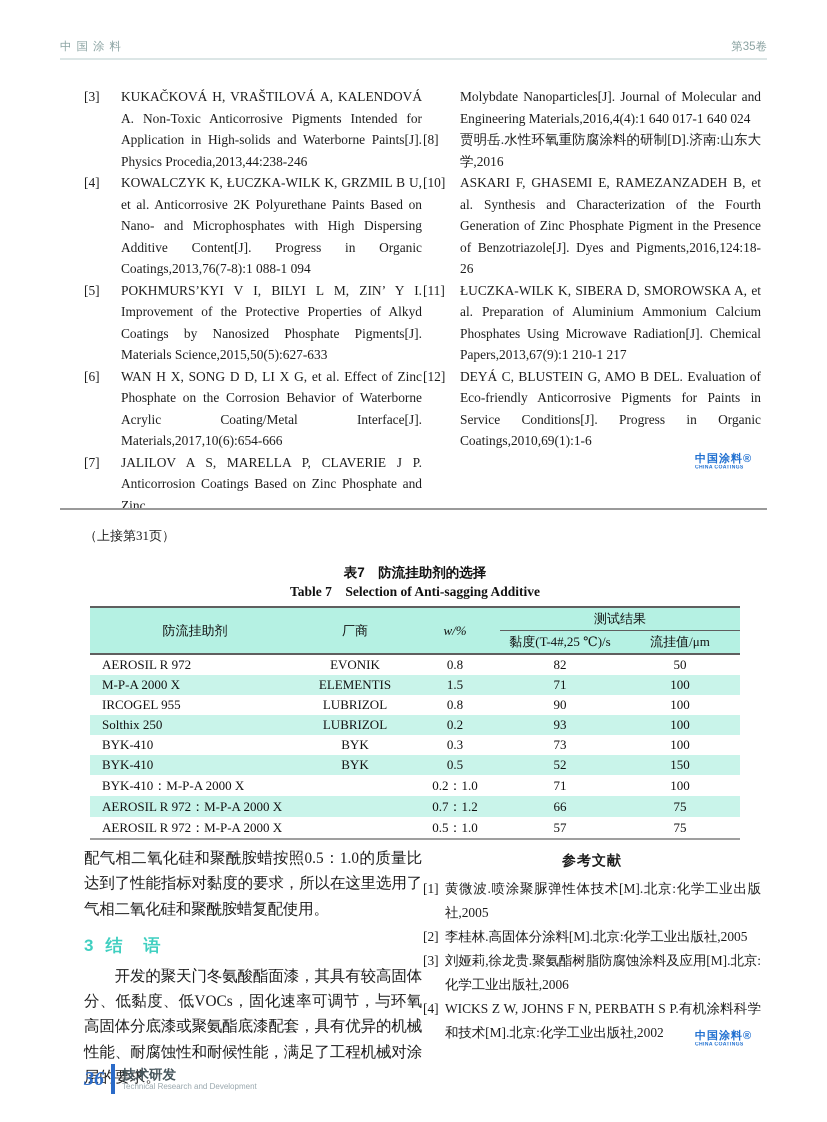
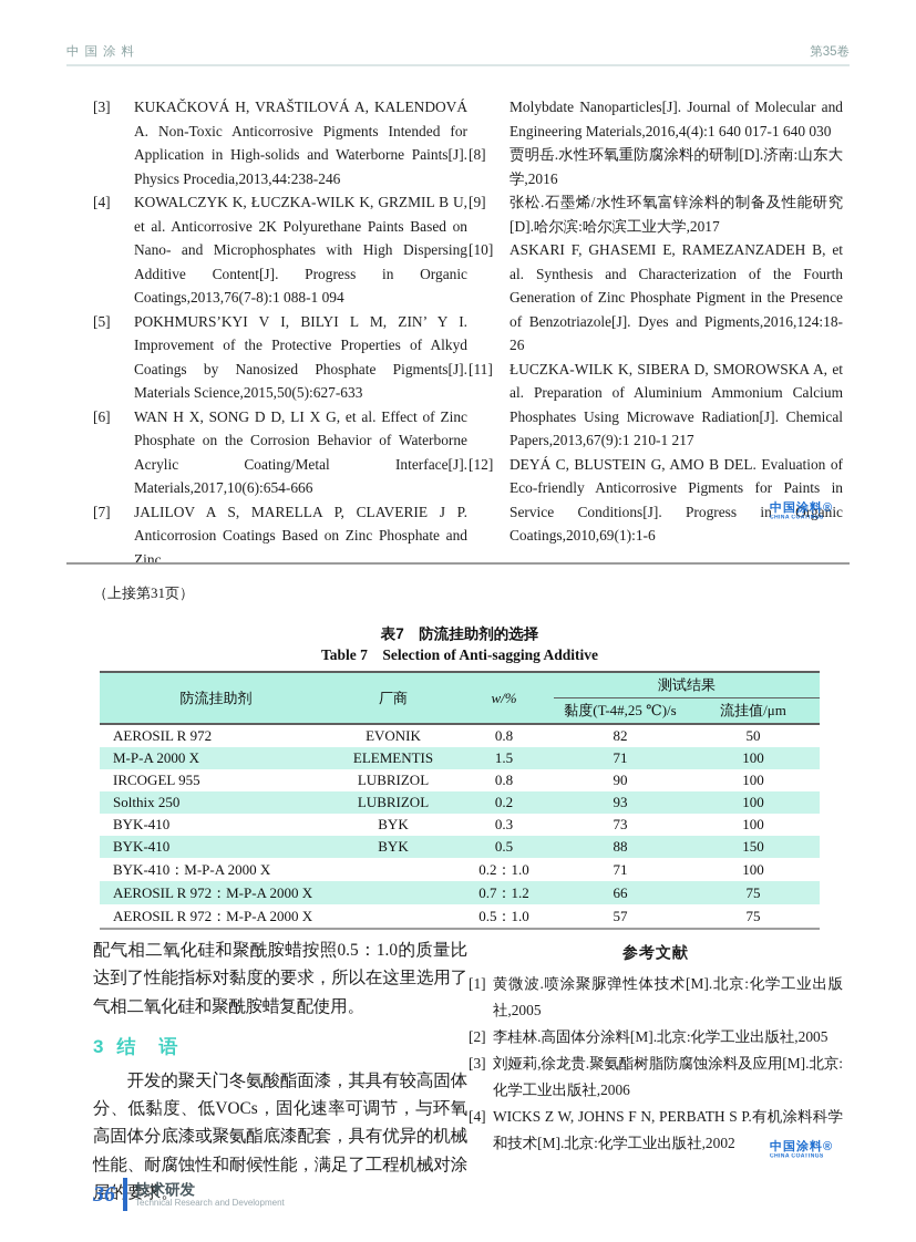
  中国涂料
  第35卷
  [3]
  KUKAČKOVÁ H, VRAŠTILOVÁ A, KALENDOVÁ A. Non-Toxic Anticorrosive Pigments Intended for Application in High-solids and Waterborne Paints[J]. Physics Procedia,2013,44:238-246
  [4]
  KOWALCZYK K, ŁUCZKA-WILK K, GRZMIL B U, et al. Anticorrosive 2K Polyurethane Paints Based on Nano- and Microphosphates with High Dispersing Additive Content[J]. Progress in Organic Coatings,2013,76(7-8):1 088-1 094
  [5]
  POKHMURS’KYI V I, BILYI L M, ZIN’ Y I. Improvement of the Protective Properties of Alkyd Coatings by Nanosized Phosphate Pigments[J]. Materials Science,2015,50(5):627-633
  [6]
  WAN H X, SONG D D, LI X G, et al. Effect of Zinc Phosphate on the Corrosion Behavior of Waterborne Acrylic Coating/Metal Interface[J]. Materials,2017,10(6):654-666
  [7]
  JALILOV A S, MARELLA P, CLAVERIE J P. Anticorrosion Coatings Based on Zinc Phosphate and Zinc
- Molybdate Nanoparticles[J]. Journal of Molecular and Engineering Materials,2016,4(4):1 640 017-1 640 024
+ Molybdate Nanoparticles[J]. Journal of Molecular and Engineering Materials,2016,4(4):1 640 017-1 640 030
  [8]
  贾明岳.水性环氧重防腐涂料的研制[D].济南:山东大学,2016
+ [9]
+ 张松.石墨烯/水性环氧富锌涂料的制备及性能研究[D].哈尔滨:哈尔滨工业大学,2017
  [10]
  ASKARI F, GHASEMI E, RAMEZANZADEH B, et al. Synthesis and Characterization of the Fourth Generation of Zinc Phosphate Pigment in the Presence of Benzotriazole[J]. Dyes and Pigments,2016,124:18-26
  [11]
  ŁUCZKA-WILK K, SIBERA D, SMOROWSKA A, et al. Preparation of Aluminium Ammonium Calcium Phosphates Using Microwave Radiation[J]. Chemical Papers,2013,67(9):1 210-1 217
  [12]
  DEYÁ C, BLUSTEIN G, AMO B DEL. Evaluation of Eco-friendly Anticorrosive Pigments for Paints in Service Conditions[J]. Progress in Organic Coatings,2010,69(1):1-6
  中国涂料®
  （上接第31页）
  表7 防流挂助剂的选择
  Table 7 Selection of Anti-sagging Additive
  防流挂助剂	厂商	w/%	测试结果
  黏度(T-4#,25 ℃)/s	流挂值/μm
  AEROSIL R 972	EVONIK	0.8	82	50
  M-P-A 2000 X	ELEMENTIS	1.5	71	100
  IRCOGEL 955	LUBRIZOL	0.8	90	100
  Solthix 250	LUBRIZOL	0.2	93	100
  BYK-410	BYK	0.3	73	100
- BYK-410	BYK	0.5	52	150
+ BYK-410	BYK	0.5	88	150
  BYK-410：M-P-A 2000 X		0.2：1.0	71	100
  AEROSIL R 972：M-P-A 2000 X		0.7：1.2	66	75
  AEROSIL R 972：M-P-A 2000 X		0.5：1.0	57	75
  配气相二氧化硅和聚酰胺蜡按照0.5：1.0的质量比达到了性能指标对黏度的要求，所以在这里选用了气相二氧化硅和聚酰胺蜡复配使用。
  3 结 语
  开发的聚天门冬氨酸酯面漆，其具有较高固体分、低黏度、低VOCs，固化速率可调节，与环氧高固体分底漆或聚氨酯底漆配套，具有优异的机械性能、耐腐蚀性和耐候性能，满足了工程机械对涂层的要求。
  参考文献
  [1]
  黄微波.喷涂聚脲弹性体技术[M].北京:化学工业出版社,2005
  [2]
  李桂林.高固体分涂料[M].北京:化学工业出版社,2005
  [3]
  刘娅莉,徐龙贵.聚氨酯树脂防腐蚀涂料及应用[M].北京:化学工业出版社,2006
  [4]
  WICKS Z W, JOHNS F N, PERBATH S P.有机涂料科学和技术[M].北京:化学工业出版社,2002
  中国涂料®
  36
  技术研发
  Technical Research and Development
